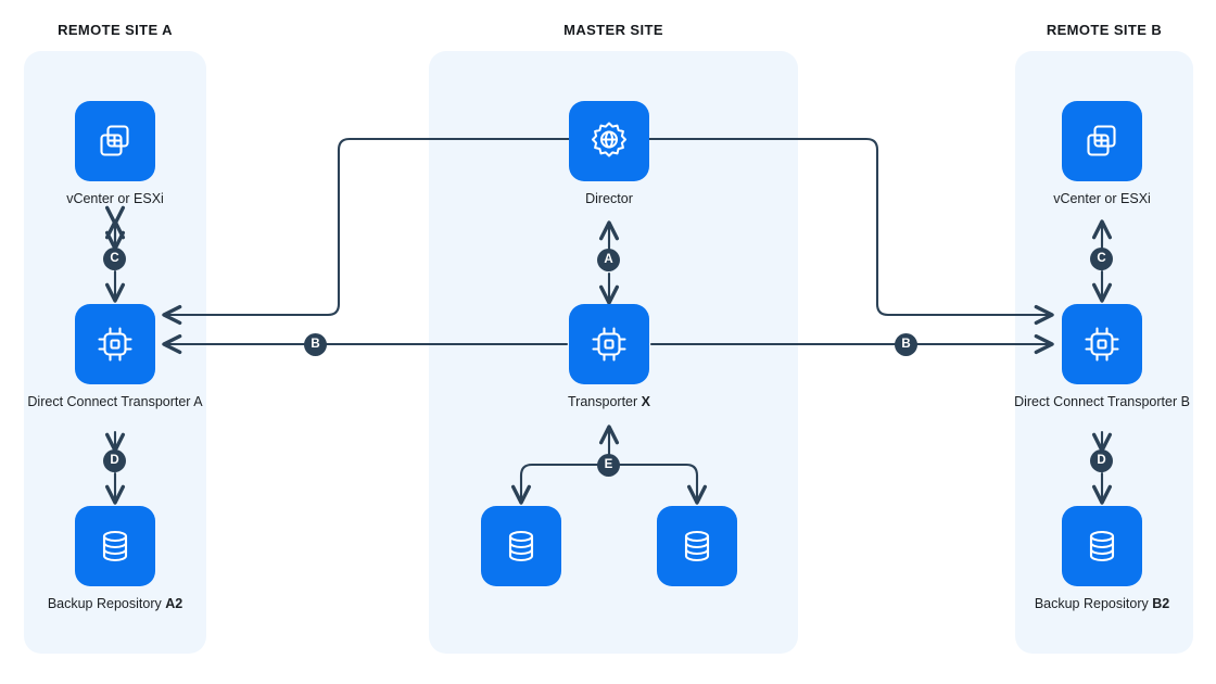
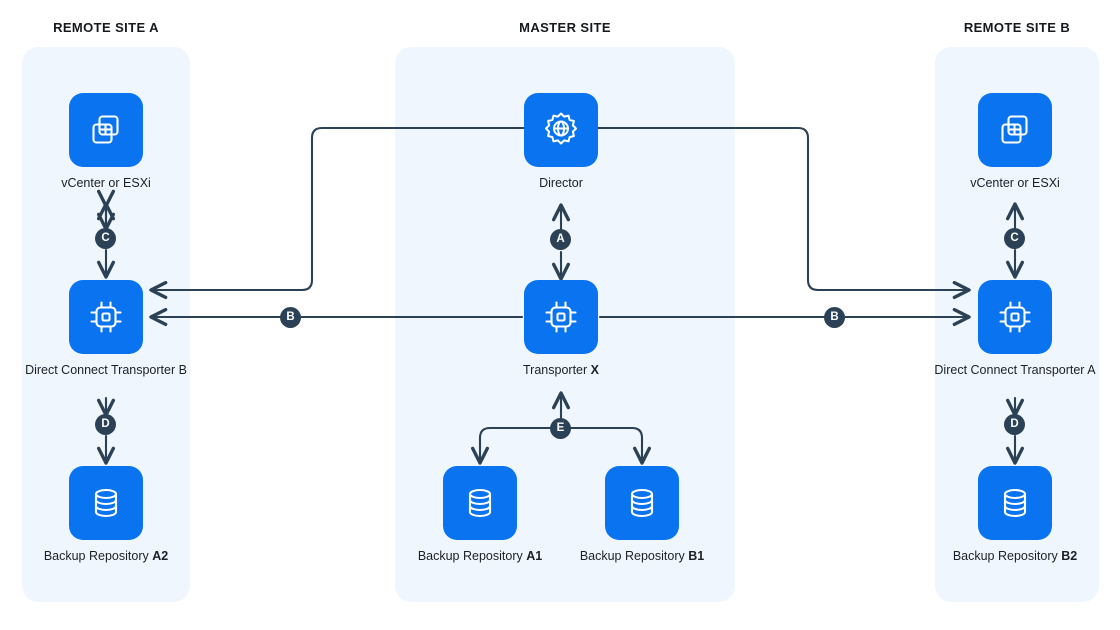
  REMOTE SITE A
  MASTER SITE
  REMOTE SITE B
  vCenter or ESXi
- Direct Connect Transporter A
+ Direct Connect Transporter B
  Backup Repository A2
  Director
  Transporter X
+ Backup Repository A1
+ Backup Repository B1
  vCenter or ESXi
- Direct Connect Transporter B
+ Direct Connect Transporter A
  Backup Repository B2
  C
  D
  A
  E
  B
  B
  C
  D
